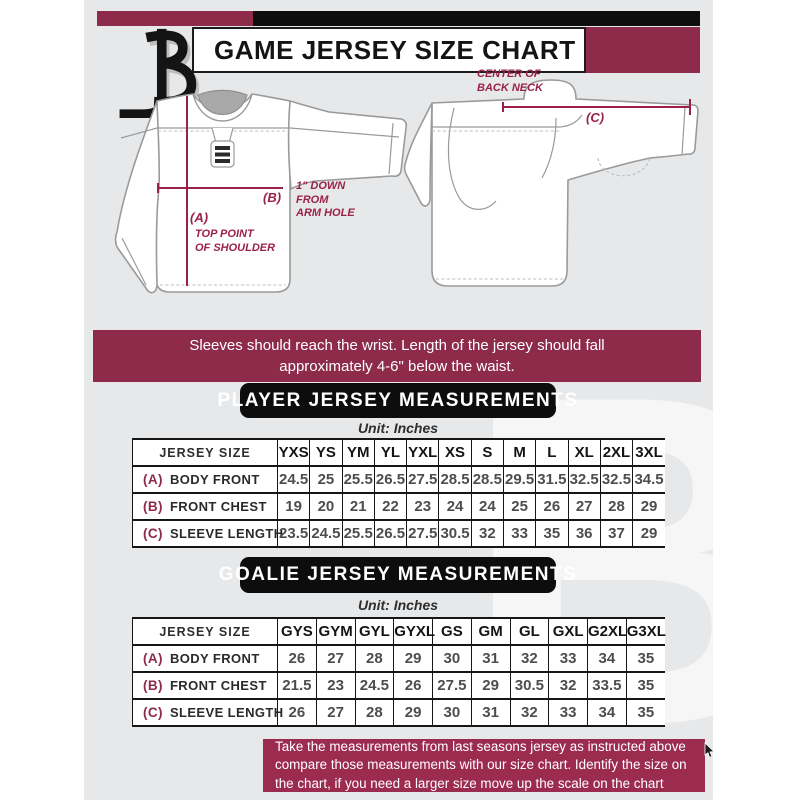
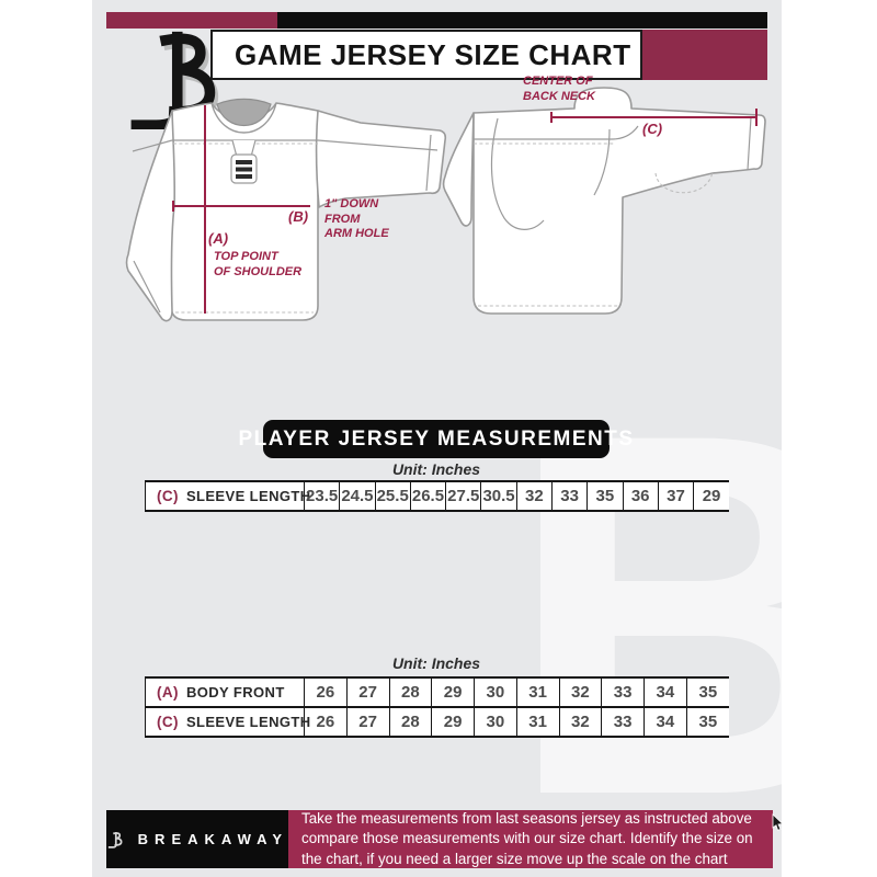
  B
  GAME JERSEY SIZE CHART
  CENTER OF
  BACK NECK
  (C)
  (B)
  1" DOWN
  FROM
  ARM HOLE
  (A)
  TOP POINT
  OF SHOULDER
- Sleeves should reach the wrist. Length of the jersey should fall approximately 4-6" below the waist.
  PLAYER JERSEY MEASUREMENTS
  Unit: Inches
- JERSEY SIZE	YXS	YS	YM	YL	YXL	XS	S	M	L	XL	2XL	3XL
- (A) BODY FRONT	24.5	25	25.5	26.5	27.5	28.5	28.5	29.5	31.5	32.5	32.5	34.5
- (B) FRONT CHEST	19	20	21	22	23	24	24	25	26	27	28	29
  (C) SLEEVE LENGT	23.5	24.5	25.5	26.5	27.5	30.5	32	33	35	36	37	29
- GOALIE JERSEY MEASUREMENTS
  Unit: Inches
- JERSEY SIZE	GYS	GYM	GYL	GYXL	GS	GM	GL	GXL	G2XL	G3XL
  (A) BODY FRONT	26	27	28	29	30	31	32	33	34	35
- (B) FRONT CHEST	21.5	23	24.5	26	27.5	29	30.5	32	33.5	35
  (C) SLEEVE LENGTH	26	27	28	29	30	31	32	33	34	35
+ BREAKAWAY
  Take the measurements from last seasons jersey as instructed above compare those measurements with our size chart. Identify the size on the chart, if you need a larger size move up the scale on the chart
